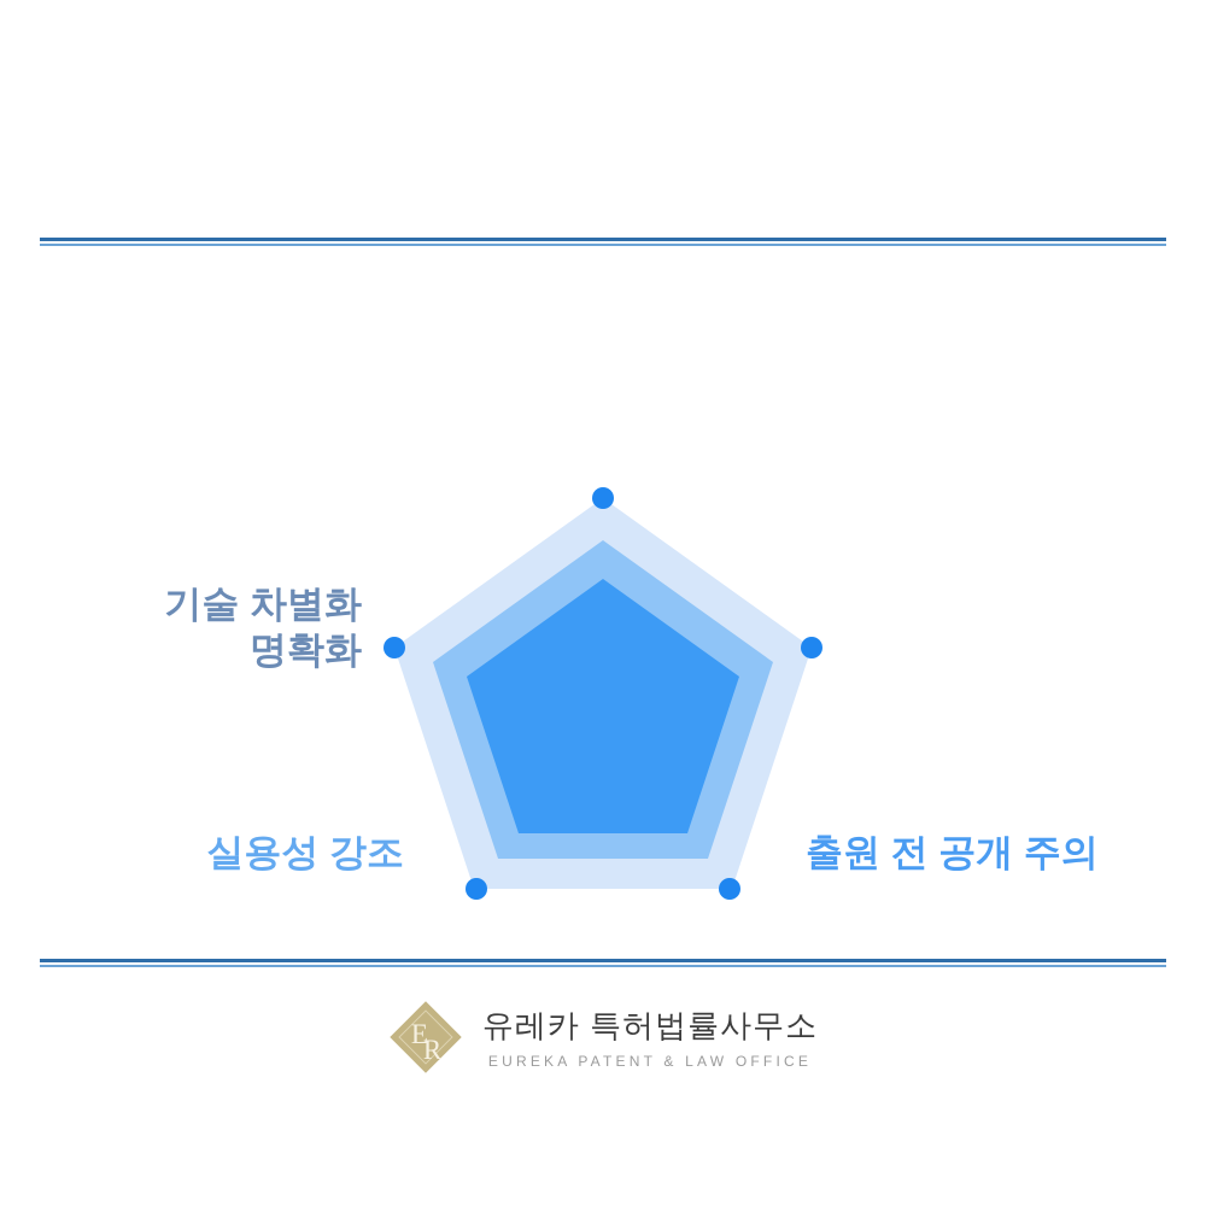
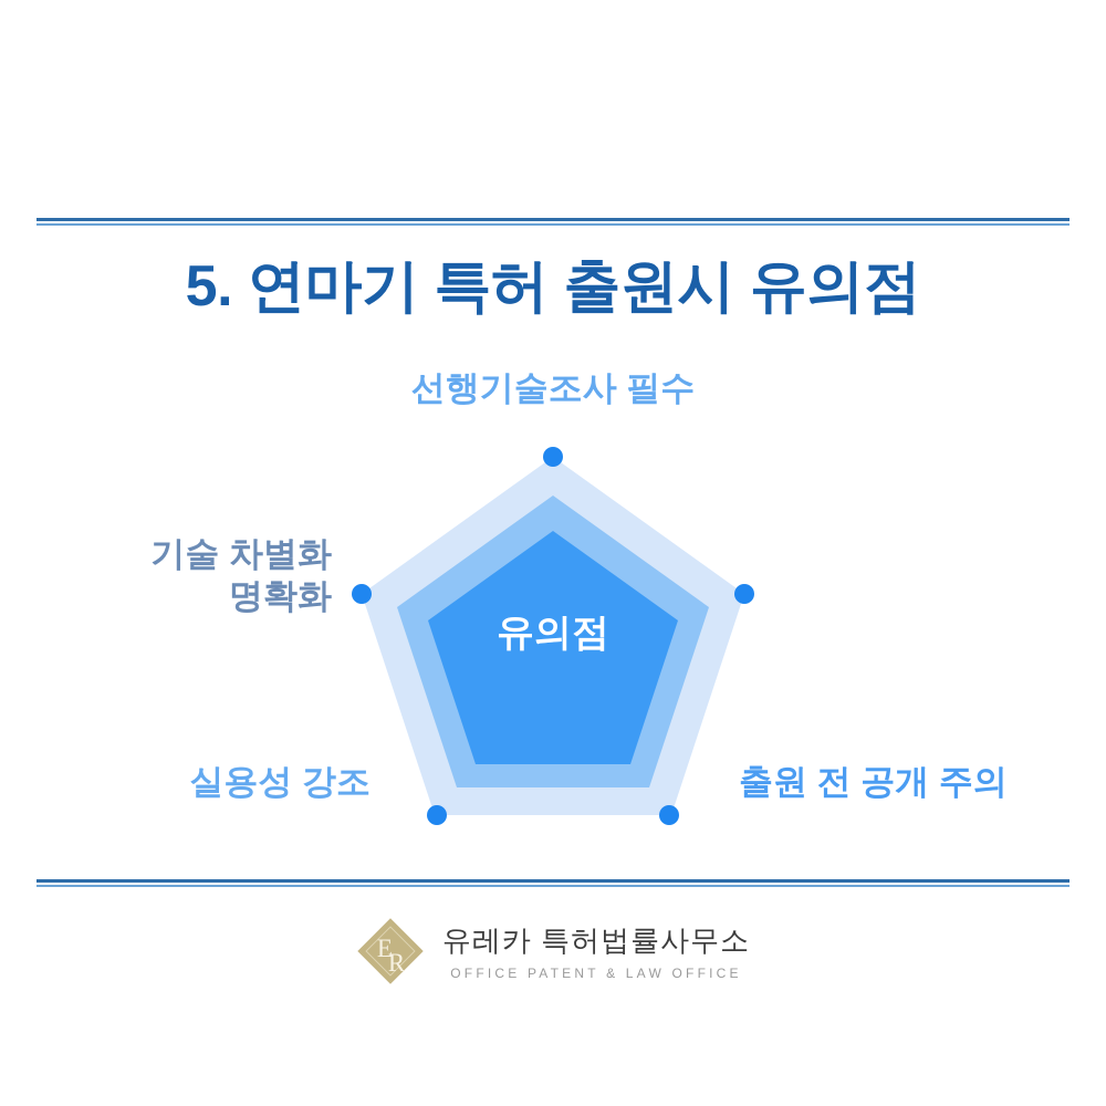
+ 5. 연마기 특허 출원시 유의점
+ 유의점
+ 선행기술조사 필수
  출원 전 공개 주의
  실용성 강조
  기술 차별화
  명확화
  E
  R
  유레카 특허법률사무소
- EUREKA PATENT & LAW OFFICE
+ OFFICE PATENT & LAW OFFICE
